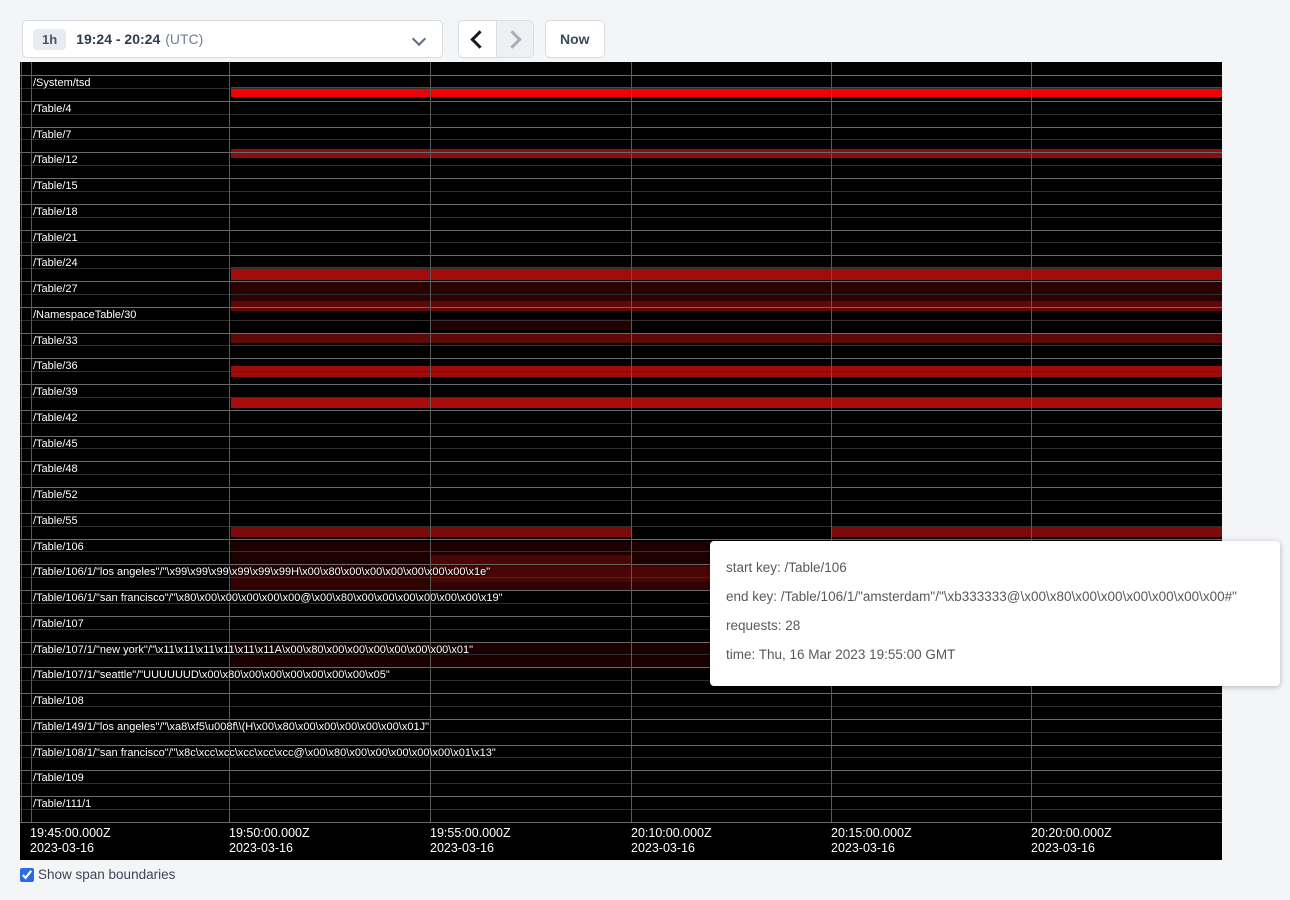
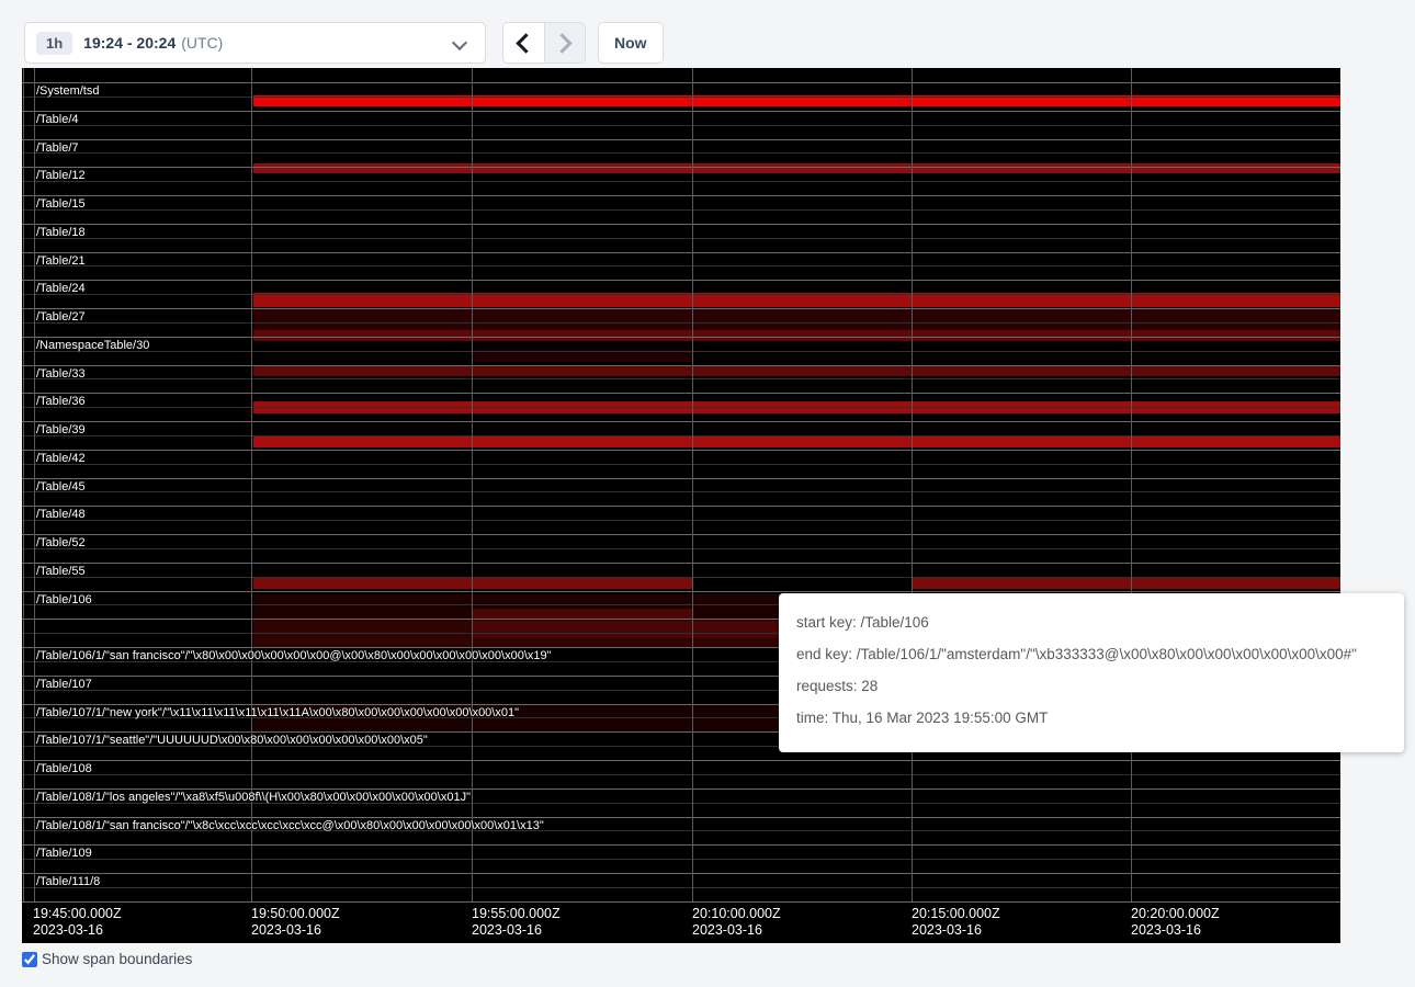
  1h
  19:24 - 20:24
  (UTC)
  Now
  /System/tsd
  /Table/4
  /Table/7
  /Table/12
  /Table/15
  /Table/18
  /Table/21
  /Table/24
  /Table/27
  /NamespaceTable/30
  /Table/33
  /Table/36
  /Table/39
  /Table/42
  /Table/45
  /Table/48
  /Table/52
  /Table/55
  /Table/106
- /Table/106/1/"los angeles"/"\x99\x99\x99\x99\x99\x99H\x00\x80\x00\x00\x00\x00\x00\x00\x1e"
  /Table/106/1/"san francisco"/"\x80\x00\x00\x00\x00\x00@\x00\x80\x00\x00\x00\x00\x00\x00\x19"
  /Table/107
  /Table/107/1/"new york"/"\x11\x11\x11\x11\x11\x11A\x00\x80\x00\x00\x00\x00\x00\x00\x01"
  /Table/107/1/"seattle"/"UUUUUUD\x00\x80\x00\x00\x00\x00\x00\x00\x05"
  /Table/108
- /Table/149/1/"los angeles"/"\xa8\xf5\u008f\\(H\x00\x80\x00\x00\x00\x00\x00\x01J"
+ /Table/108/1/"los angeles"/"\xa8\xf5\u008f\\(H\x00\x80\x00\x00\x00\x00\x00\x01J"
  /Table/108/1/"san francisco"/"\x8c\xcc\xcc\xcc\xcc\xcc@\x00\x80\x00\x00\x00\x00\x00\x01\x13"
  /Table/109
- /Table/111/1
+ /Table/111/8
  19:45:00.000Z
  2023-03-16
  19:50:00.000Z
  2023-03-16
  19:55:00.000Z
  2023-03-16
  20:10:00.000Z
  2023-03-16
  20:15:00.000Z
  2023-03-16
  20:20:00.000Z
  2023-03-16
  start key: /Table/106
  end key: /Table/106/1/"amsterdam"/"\xb333333@\x00\x80\x00\x00\x00\x00\x00\x00#"
  requests: 28
  time: Thu, 16 Mar 2023 19:55:00 GMT
  Show span boundaries
